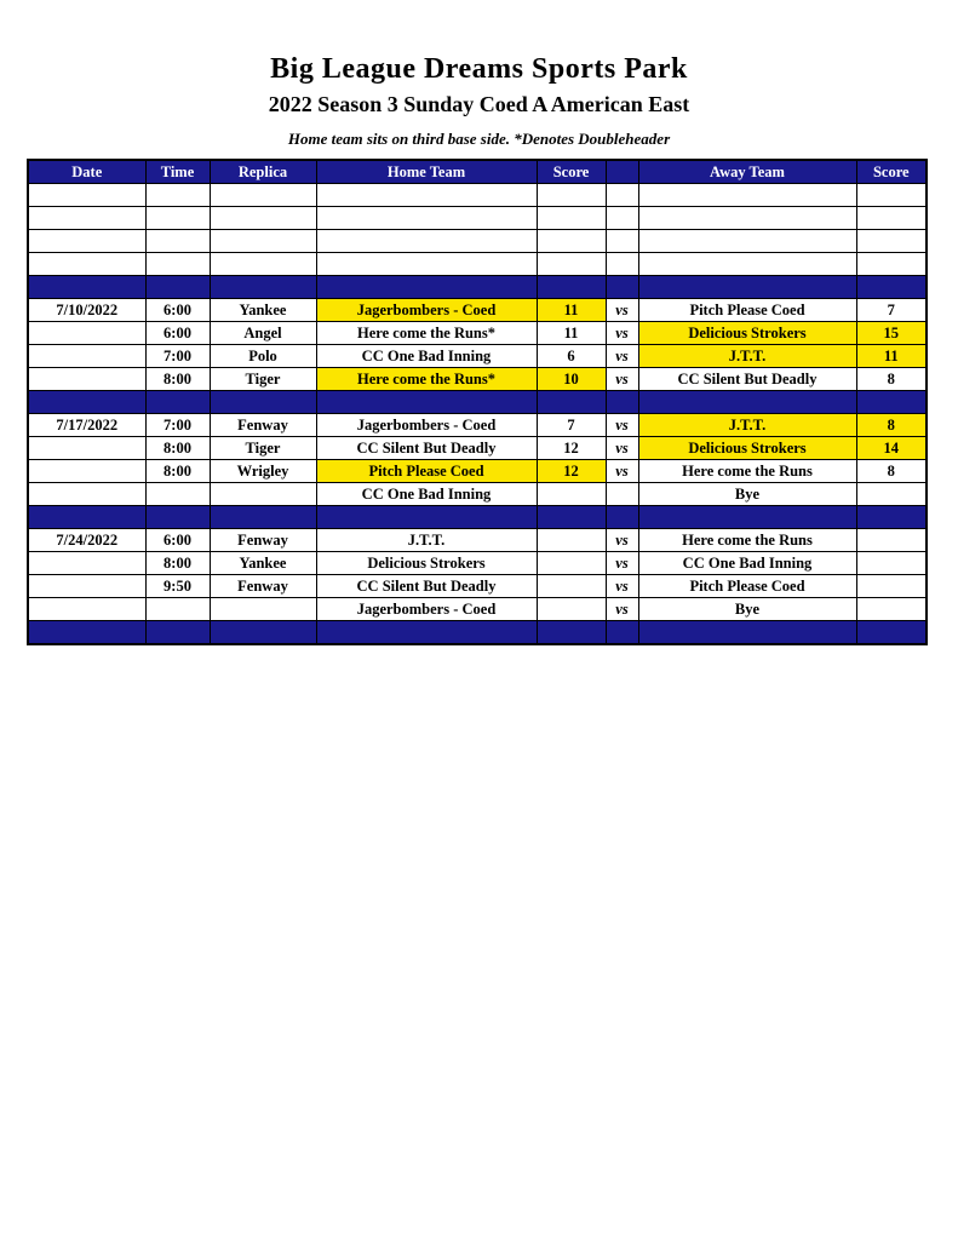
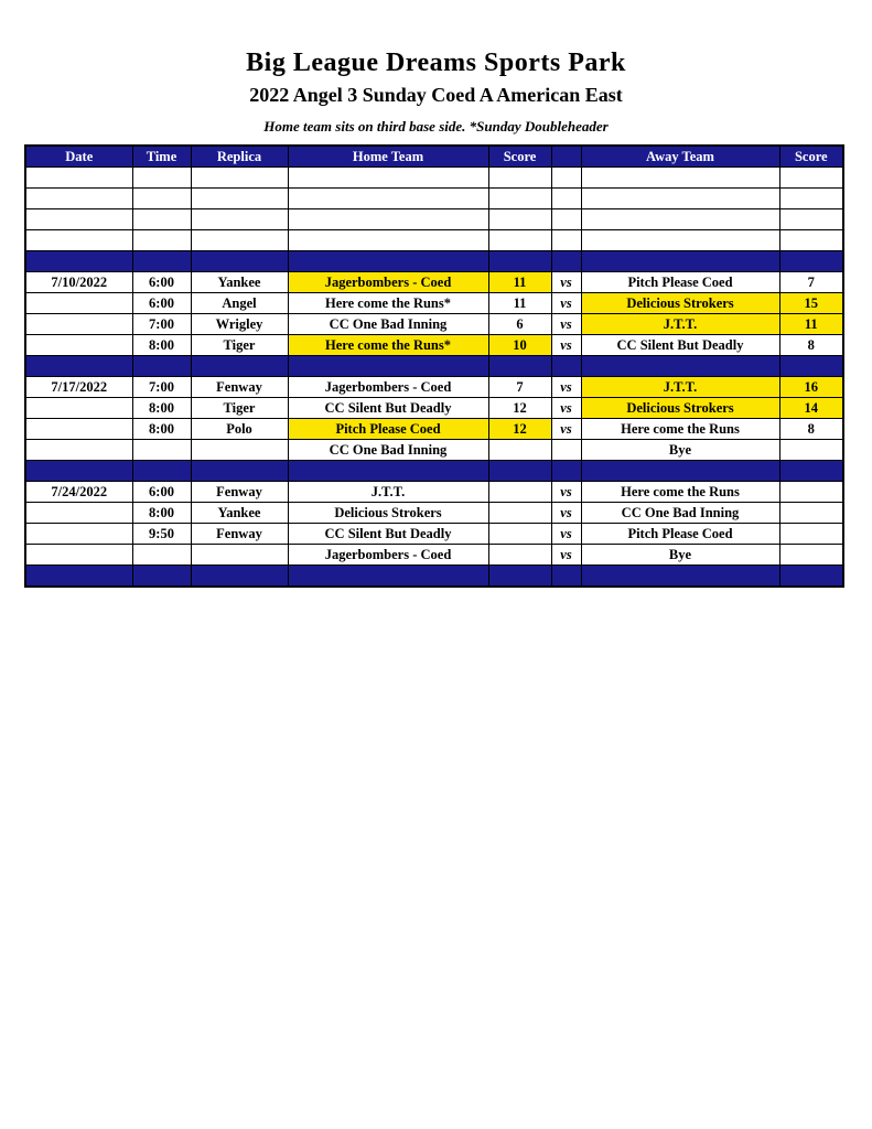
  Big League Dreams Sports Park
- 2022 Season 3 Sunday Coed A American East
+ 2022 Angel 3 Sunday Coed A American East
- Home team sits on third base side. *Denotes Doubleheader
+ Home team sits on third base side. *Sunday Doubleheader
  Date	Time	Replica	Home Team	Score		Away Team	Score
  7/10/2022	6:00	Yankee	Jagerbombers - Coed	11	vs	Pitch Please Coed	7
  	6:00	Angel	Here come the Runs*	11	vs	Delicious Strokers	15
- 	7:00	Polo	CC One Bad Inning	6	vs	J.T.T.	11
+ 	7:00	Wrigley	CC One Bad Inning	6	vs	J.T.T.	11
  	8:00	Tiger	Here come the Runs*	10	vs	CC Silent But Deadly	8
- 7/17/2022	7:00	Fenway	Jagerbombers - Coed	7	vs	J.T.T.	8
+ 7/17/2022	7:00	Fenway	Jagerbombers - Coed	7	vs	J.T.T.	16
  	8:00	Tiger	CC Silent But Deadly	12	vs	Delicious Strokers	14
- 	8:00	Wrigley	Pitch Please Coed	12	vs	Here come the Runs	8
+ 	8:00	Polo	Pitch Please Coed	12	vs	Here come the Runs	8
  			CC One Bad Inning			Bye
  7/24/2022	6:00	Fenway	J.T.T.		vs	Here come the Runs
  	8:00	Yankee	Delicious Strokers		vs	CC One Bad Inning
  	9:50	Fenway	CC Silent But Deadly		vs	Pitch Please Coed
  			Jagerbombers - Coed		vs	Bye
